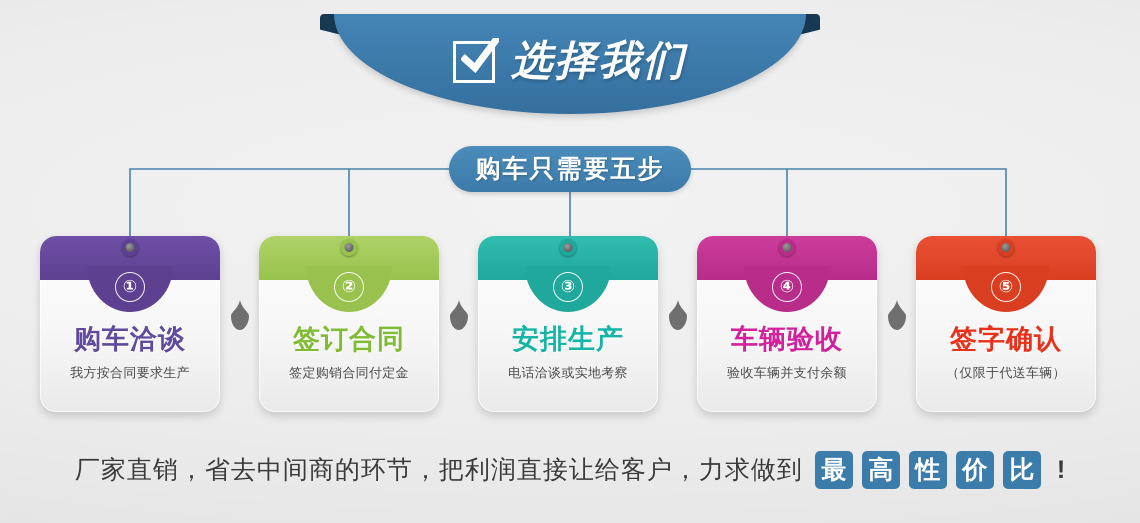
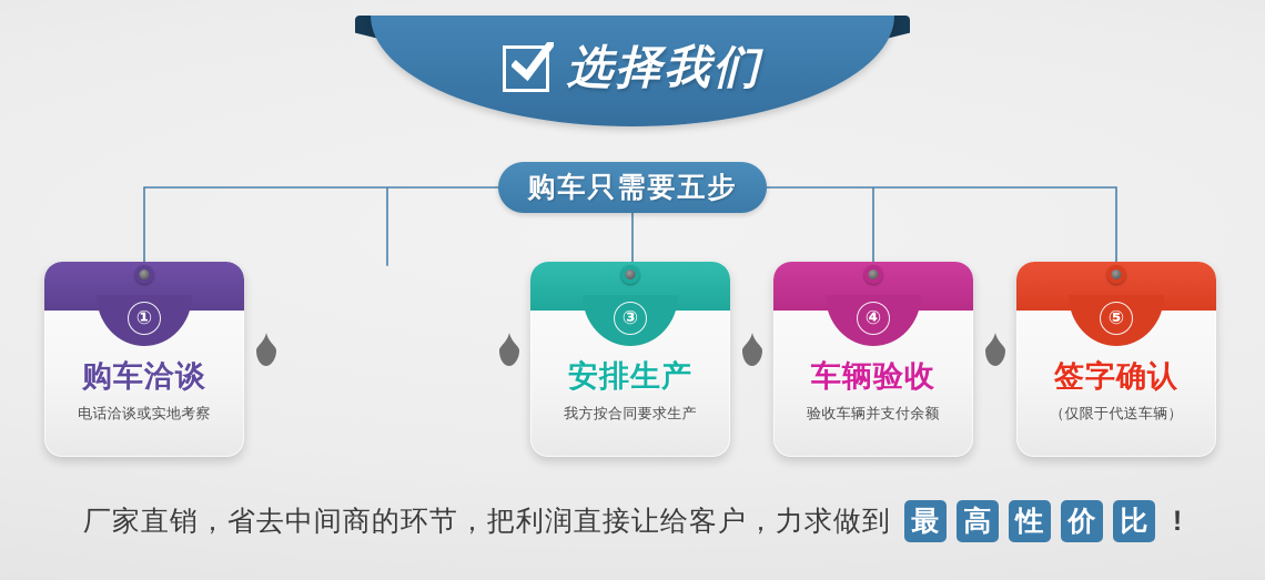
  选择我们
  购车只需要五步
  ①
  购车洽谈
- 我方按合同要求生产
+ 电话洽谈或实地考察
- ②
- 签订合同
- 签定购销合同付定金
  ③
  安排生产
- 电话洽谈或实地考察
+ 我方按合同要求生产
  ④
  车辆验收
  验收车辆并支付余额
  ⑤
  签字确认
  （仅限于代送车辆）
  厂家直销，省去中间商的环节，把利润直接让给客户，力求做到
  最
  高
  性
  价
  比
  !
